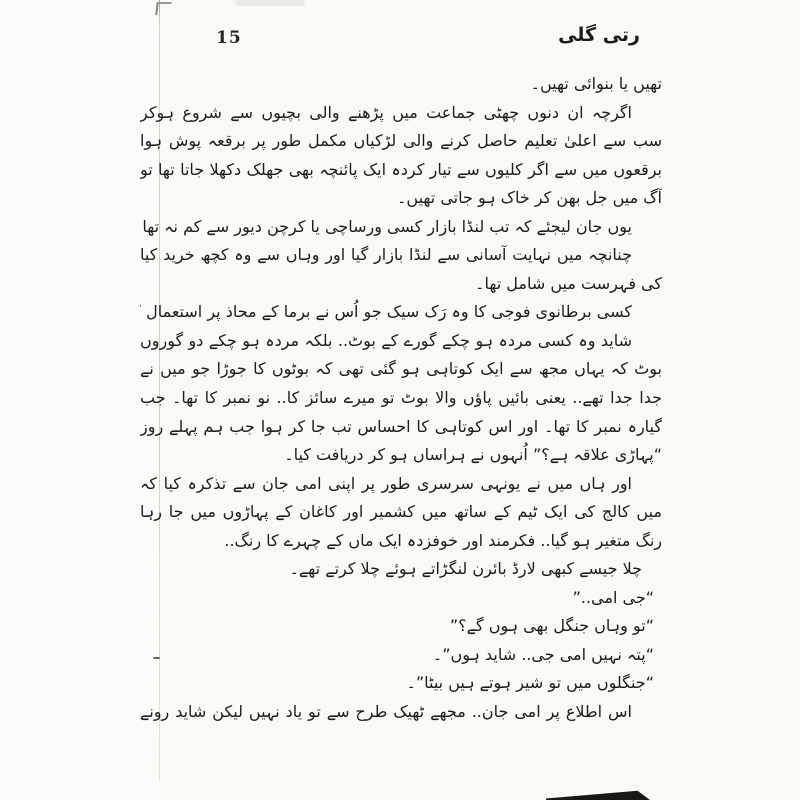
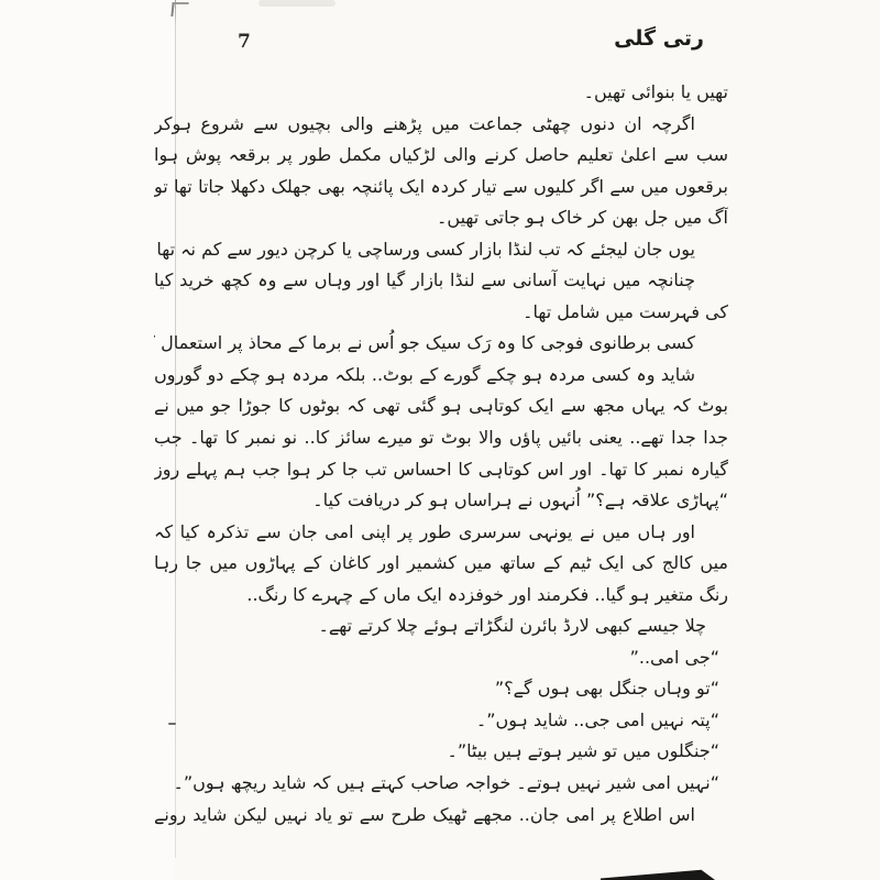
- 15
+ 7
  رتی گلی
  تھیں یا بنوائی تھیں۔
  اگرچہ ان دنوں چھٹی جماعت میں پڑھنے والی بچیوں سے شروع ہوکر
  سب سے اعلیٰ تعلیم حاصل کرنے والی لڑکیاں مکمل طور پر برقعہ پوش ہوا
  برقعوں میں سے اگر کلیوں سے تیار کردہ ایک پائنچہ بھی جھلک دکھلا جاتا تھا تو
  آگ میں جل بھن کر خاک ہو جاتی تھیں۔
  یوں جان لیجئے کہ تب لنڈا بازار کسی ورساچی یا کرچن دیور سے کم نہ تھا
  چنانچہ میں نہایت آسانی سے لنڈا بازار گیا اور وہاں سے وہ کچھ خرید کیا
  کی فہرست میں شامل تھا۔
  کسی برطانوی فوجی کا وہ رَک سیک جو اُس نے برما کے محاذ پر استعمال
  شاید وہ کسی مردہ ہو چکے گورے کے بوٹ.. بلکہ مردہ ہو چکے دو گوروں
  بوٹ کہ یہاں مجھ سے ایک کوتاہی ہو گئی تھی کہ بوٹوں کا جوڑا جو میں نے
  جدا جدا تھے.. یعنی بائیں پاؤں والا بوٹ تو میرے سائز کا.. نو نمبر کا تھا۔ جب
  گیارہ نمبر کا تھا۔ اور اس کوتاہی کا احساس تب جا کر ہوا جب ہم پہلے روز
  “پہاڑی علاقہ ہے؟” اُنہوں نے ہراساں ہو کر دریافت کیا۔
  اور ہاں میں نے یونہی سرسری طور پر اپنی امی جان سے تذکرہ کیا کہ
  میں کالج کی ایک ٹیم کے ساتھ میں کشمیر اور کاغان کے پہاڑوں میں جا رہا
  رنگ متغیر ہو گیا.. فکرمند اور خوفزدہ ایک ماں کے چہرے کا رنگ..
  چلا جیسے کبھی لارڈ بائرن لنگڑاتے ہوئے چلا کرتے تھے۔
  “جی امی..”
  “تو وہاں جنگل بھی ہوں گے؟”
  “پتہ نہیں امی جی.. شاید ہوں”۔
  “جنگلوں میں تو شیر ہوتے ہیں بیٹا”۔
+ “نہیں امی شیر نہیں ہوتے۔ خواجہ صاحب کہتے ہیں کہ شاید ریچھ ہوں”۔
  اس اطلاع پر امی جان.. مجھے ٹھیک طرح سے تو یاد نہیں لیکن شاید رونے
